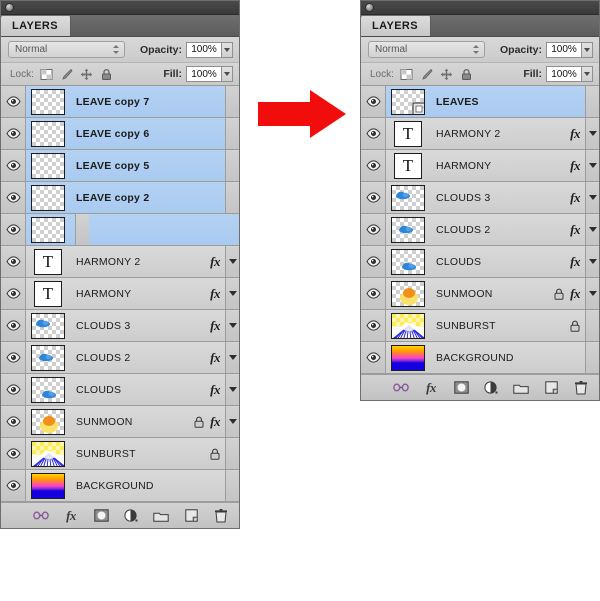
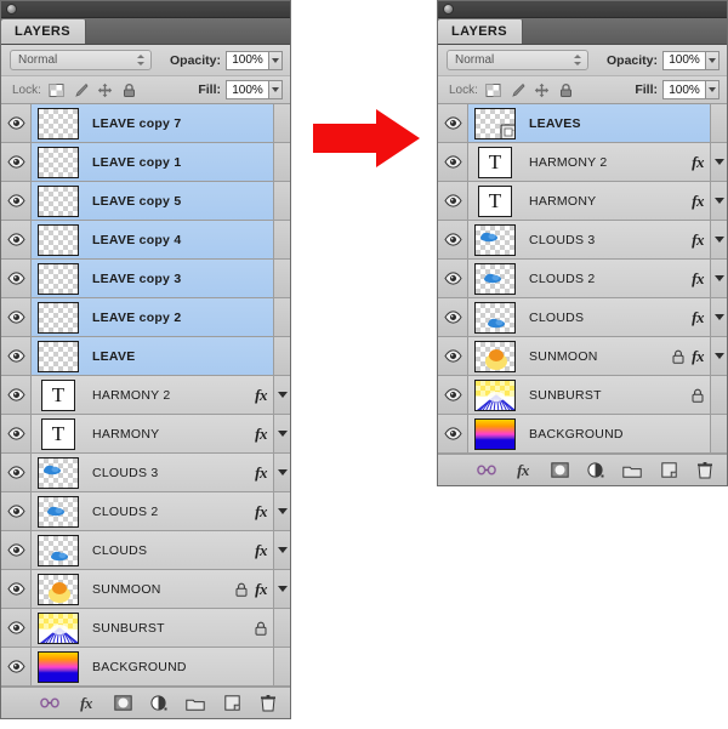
  LAYERS
  Normal
  Opacity:
  100%
  Lock:
  Fill:
  100%
  LEAVE copy 7
- LEAVE copy 6
+ LEAVE copy 1
  LEAVE copy 5
+ LEAVE copy 4
+ LEAVE copy 3
  LEAVE copy 2
+ LEAVE
  T
  HARMONY 2
  fx
  T
  HARMONY
  fx
  CLOUDS 3
  fx
  CLOUDS 2
  fx
  CLOUDS
  fx
  SUNMOON
  fx
  SUNBURST
  BACKGROUND
  fx
  LAYERS
  Normal
  Opacity:
  100%
  Lock:
  Fill:
  100%
  LEAVES
  T
  HARMONY 2
  fx
  T
  HARMONY
  fx
  CLOUDS 3
  fx
  CLOUDS 2
  fx
  CLOUDS
  fx
  SUNMOON
  fx
  SUNBURST
  BACKGROUND
  fx
